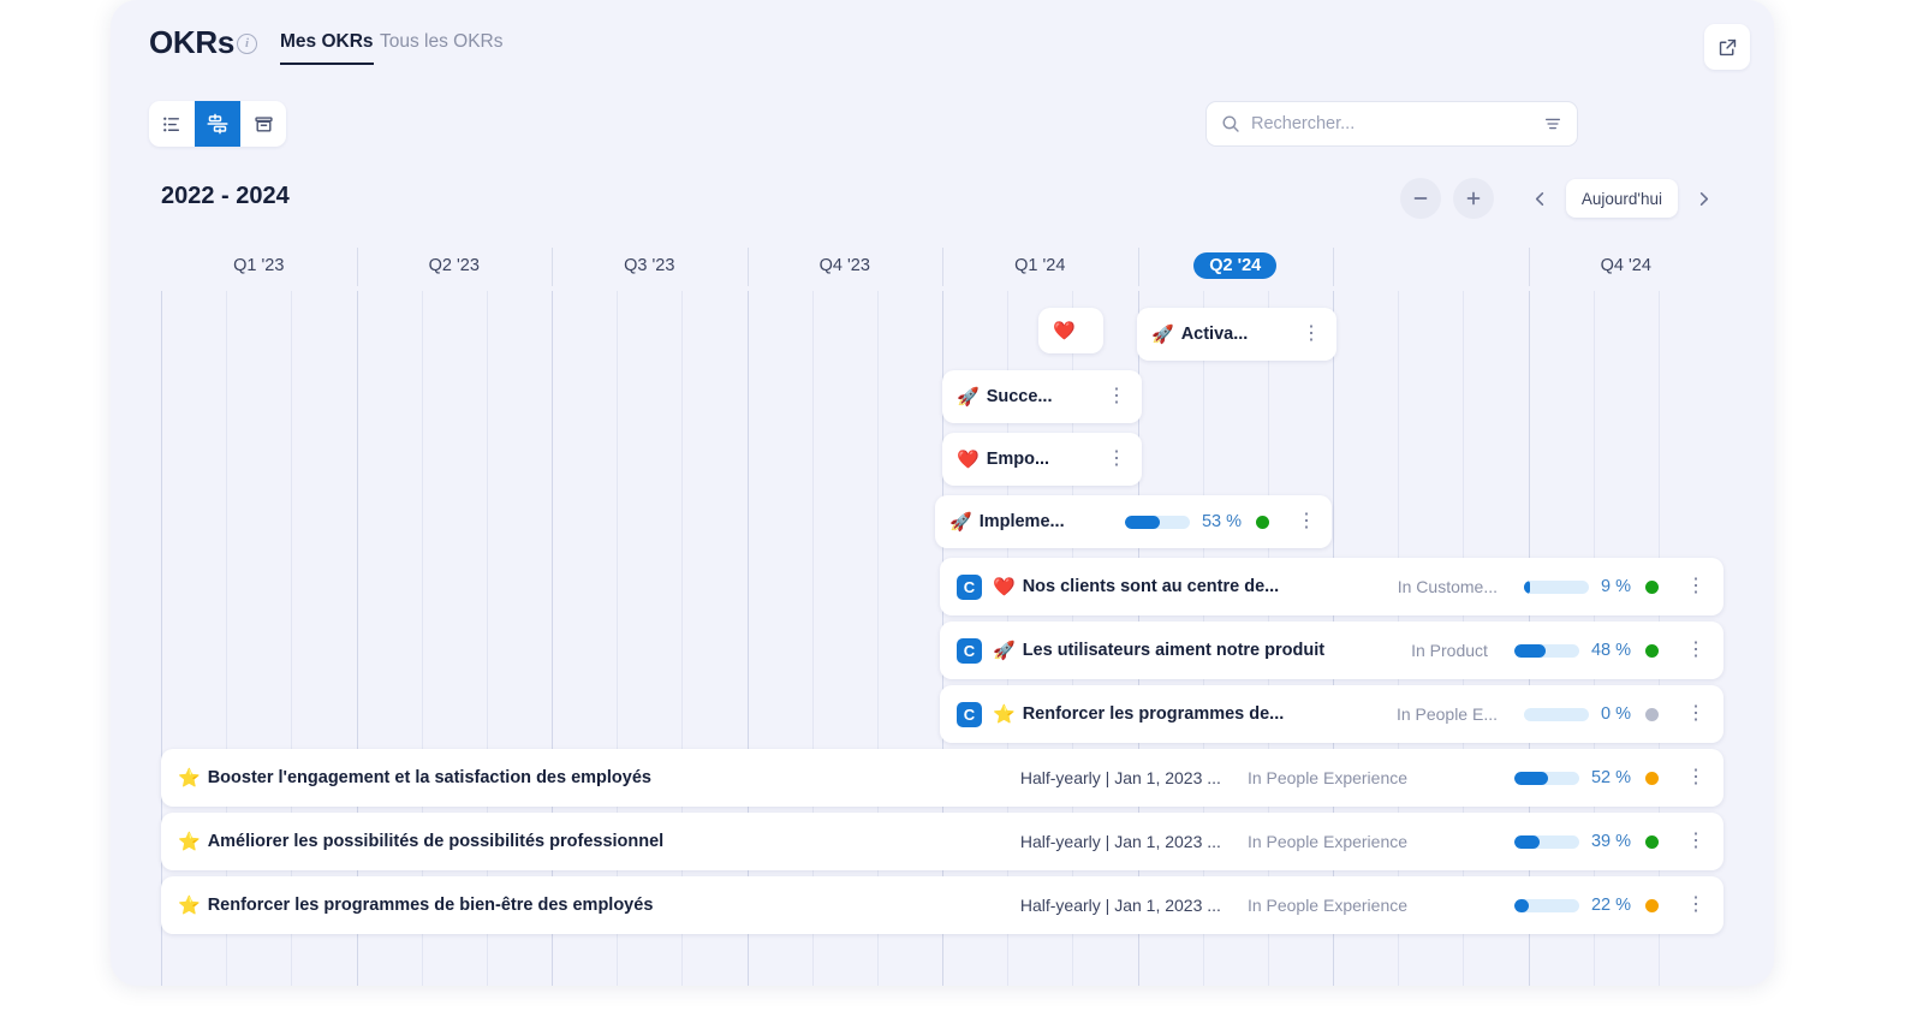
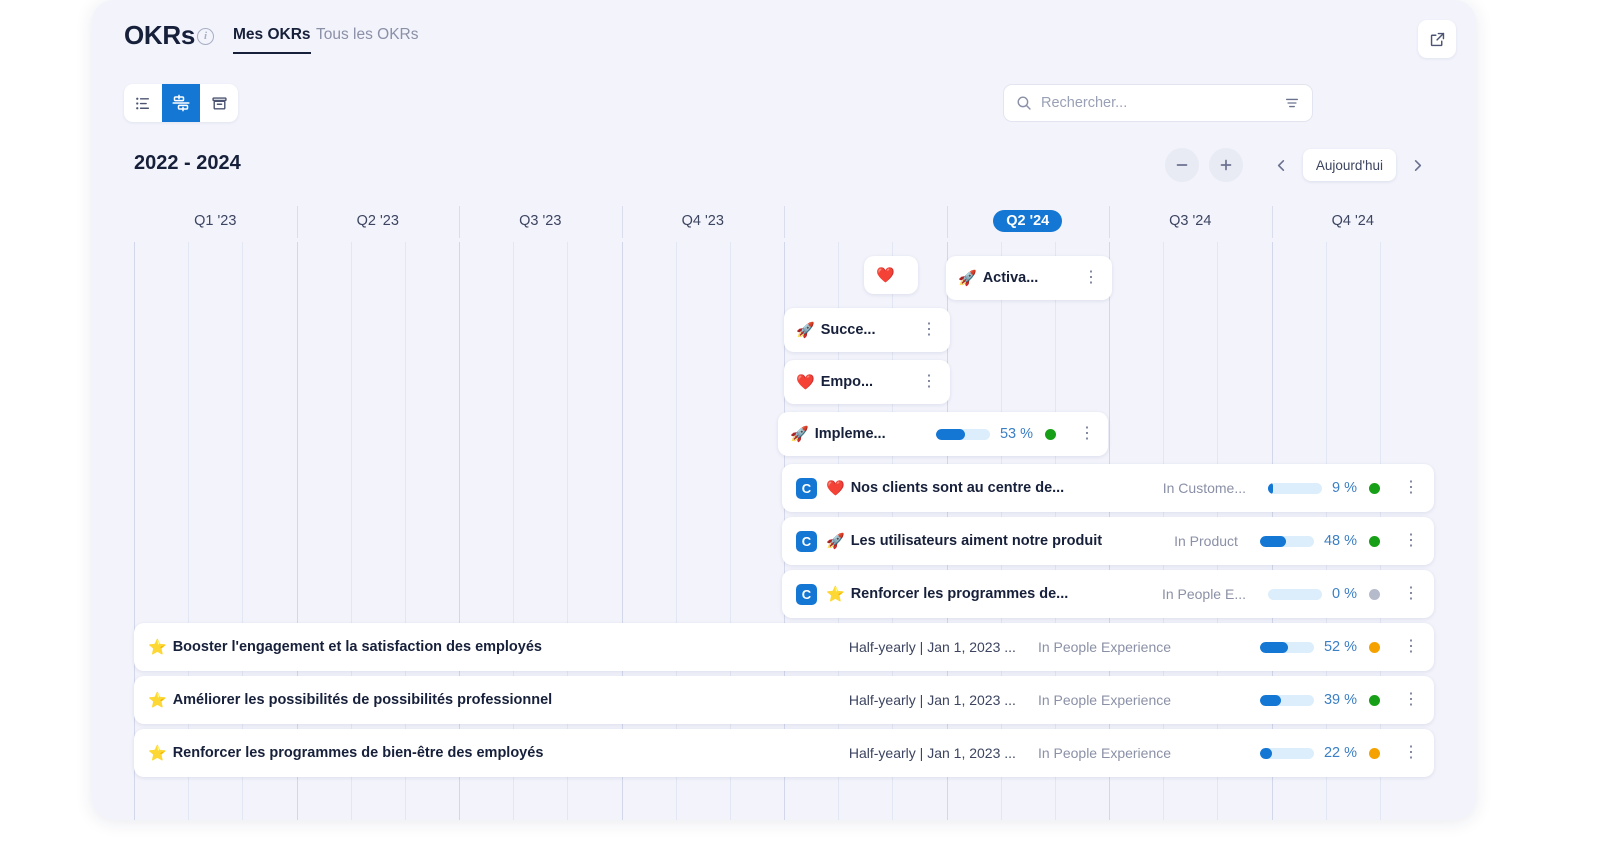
  OKRs
  i
  Mes OKRs
  Tous les OKRs
  Rechercher...
  2022 - 2024
  Aujourd'hui
  Q1 '23
  Q2 '23
  Q3 '23
  Q4 '23
- Q1 '24
  Q2 '24
+ Q3 '24
  Q4 '24
  ❤️
  🚀
  Activa...
  ⋮
  🚀
  Succe...
  ⋮
  ❤️
  Empo...
  ⋮
  🚀
  Impleme...
  53 %
  ⋮
  C
  ❤️
  Nos clients sont au centre de...
  In Custome...
  9 %
  ⋮
  C
  🚀
  Les utilisateurs aiment notre produit
  In Product
  48 %
  ⋮
  C
  ⭐
  Renforcer les programmes de...
  In People E...
  0 %
  ⋮
  ⭐
  Booster l'engagement et la satisfaction des employés
  Half-yearly | Jan 1, 2023 ...
  In People Experience
  52 %
  ⋮
  ⭐
  Améliorer les possibilités de possibilités professionnel
  Half-yearly | Jan 1, 2023 ...
  In People Experience
  39 %
  ⋮
  ⭐
  Renforcer les programmes de bien-être des employés
  Half-yearly | Jan 1, 2023 ...
  In People Experience
  22 %
  ⋮
